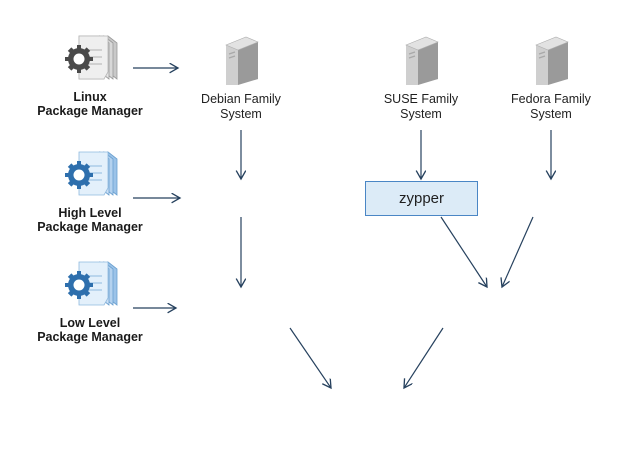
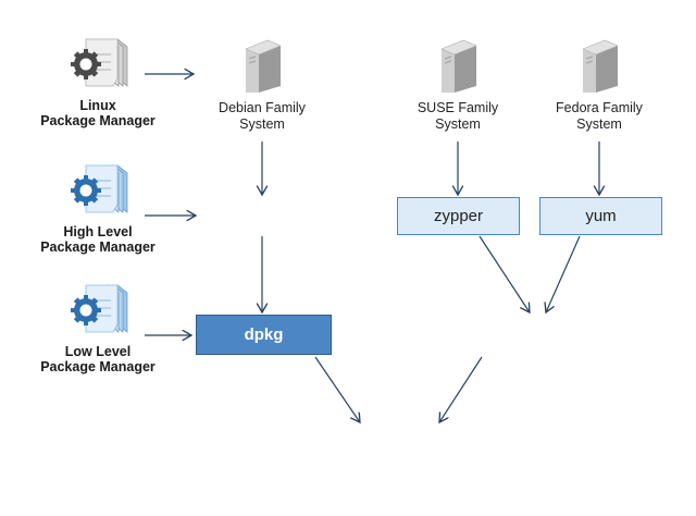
  Linux
  Package Manager
  High Level
  Package Manager
  Low Level
  Package Manager
  Debian Family
  System
  SUSE Family
  System
  Fedora Family
  System
  zypper
+ yum
+ dpkg
